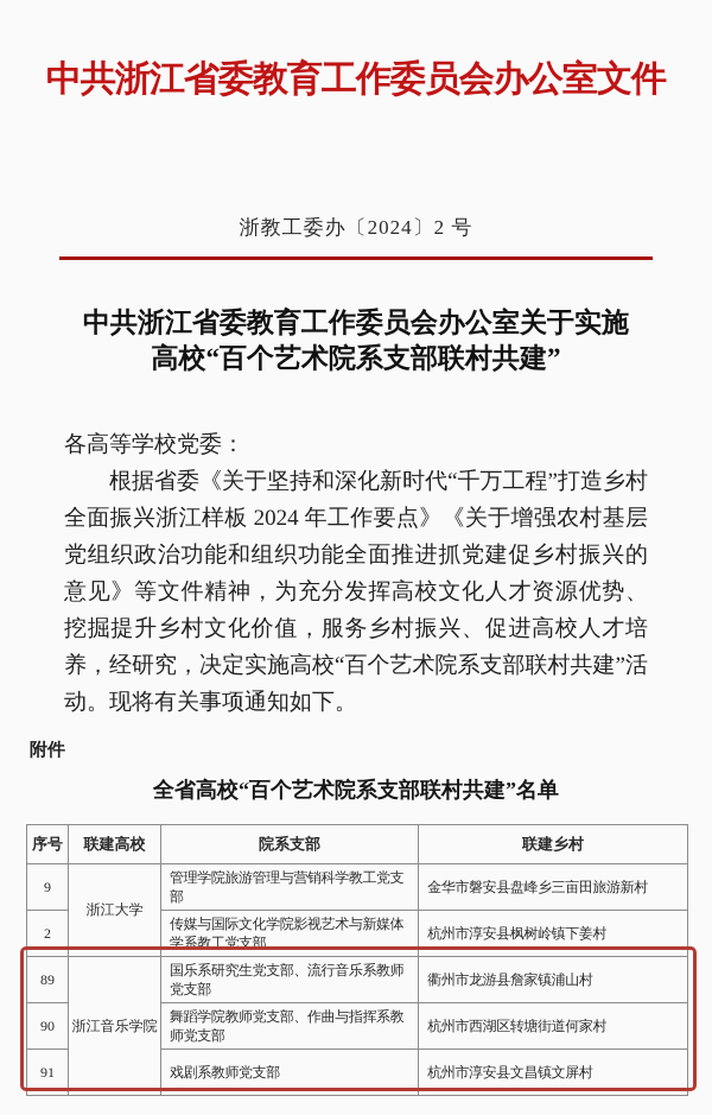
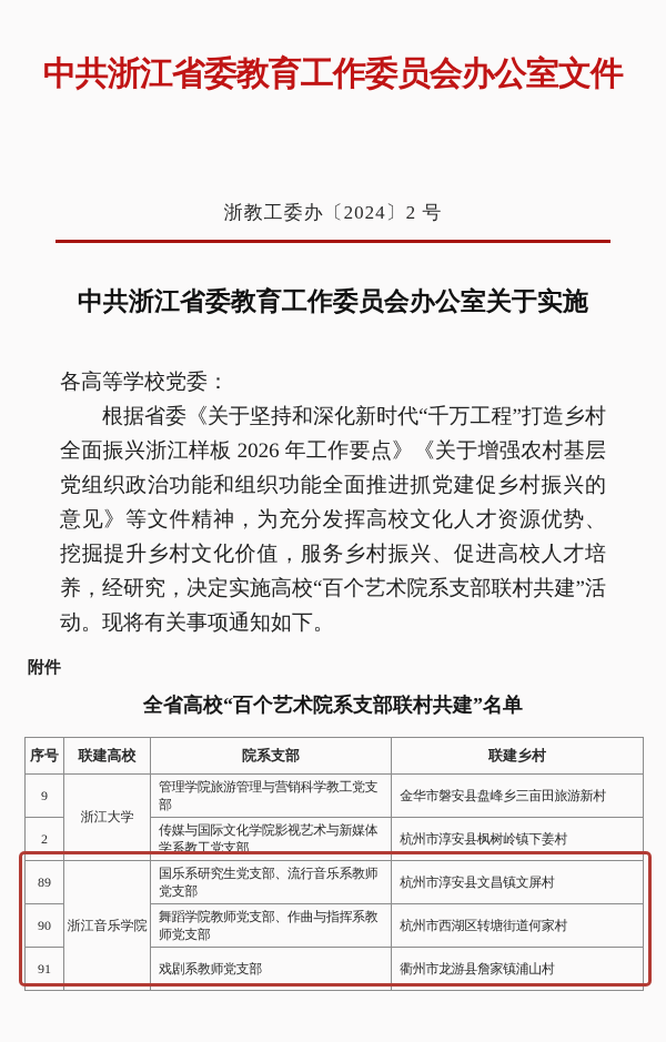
  中共浙江省委教育工作委员会办公室文件
  浙教工委办〔2024〕2 号
  中共浙江省委教育工作委员会办公室关于实施
- 高校“百个艺术院系支部联村共建”
  各高等学校党委：
- 根据省委《关于坚持和深化新时代“千万工程”打造乡村全面振兴浙江样板 2024 年工作要点》《关于增强农村基层党组织政治功能和组织功能全面推进抓党建促乡村振兴的意见》等文件精神，为充分发挥高校文化人才资源优势、挖掘提升乡村文化价值，服务乡村振兴、促进高校人才培养，经研究，决定实施高校“百个艺术院系支部联村共建”活动。现将有关事项通知如下。
+ 根据省委《关于坚持和深化新时代“千万工程”打造乡村全面振兴浙江样板 2026 年工作要点》《关于增强农村基层党组织政治功能和组织功能全面推进抓党建促乡村振兴的意见》等文件精神，为充分发挥高校文化人才资源优势、挖掘提升乡村文化价值，服务乡村振兴、促进高校人才培养，经研究，决定实施高校“百个艺术院系支部联村共建”活动。现将有关事项通知如下。
  附件
  全省高校“百个艺术院系支部联村共建”名单
  序号	联建高校	院系支部	联建乡村
  9	浙江大学	管理学院旅游管理与营销科学教工党支部	金华市磐安县盘峰乡三亩田旅游新村
  2	传媒与国际文化学院影视艺术与新媒体学系教工党支部	杭州市淳安县枫树岭镇下姜村
- 89	浙江音乐学院	国乐系研究生党支部、流行音乐系教师党支部	衢州市龙游县詹家镇浦山村
+ 89	浙江音乐学院	国乐系研究生党支部、流行音乐系教师党支部	杭州市淳安县文昌镇文屏村
  90	舞蹈学院教师党支部、作曲与指挥系教师党支部	杭州市西湖区转塘街道何家村
- 91	戏剧系教师党支部	杭州市淳安县文昌镇文屏村
+ 91	戏剧系教师党支部	衢州市龙游县詹家镇浦山村
